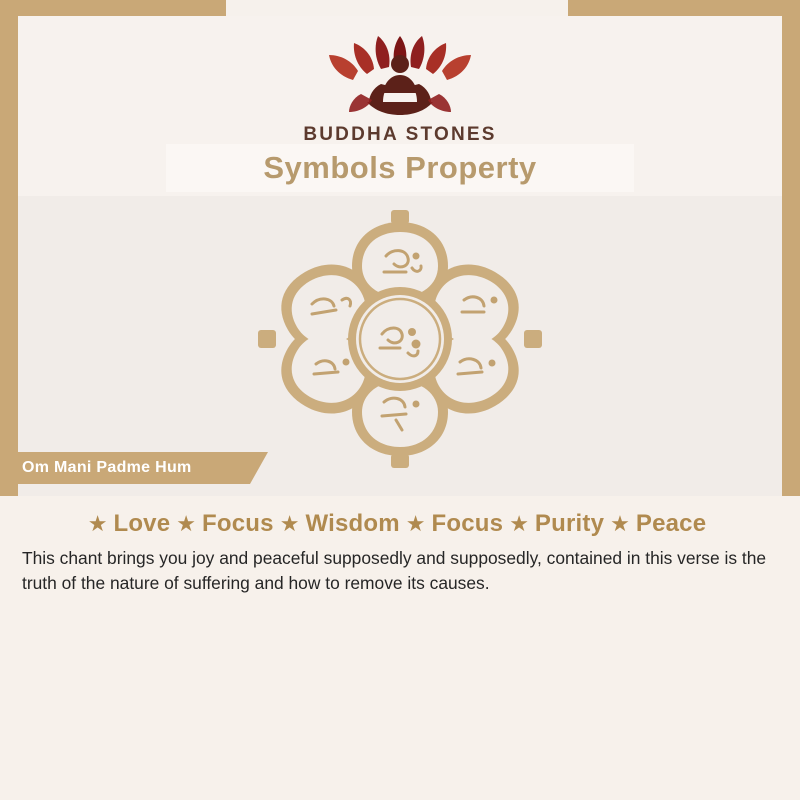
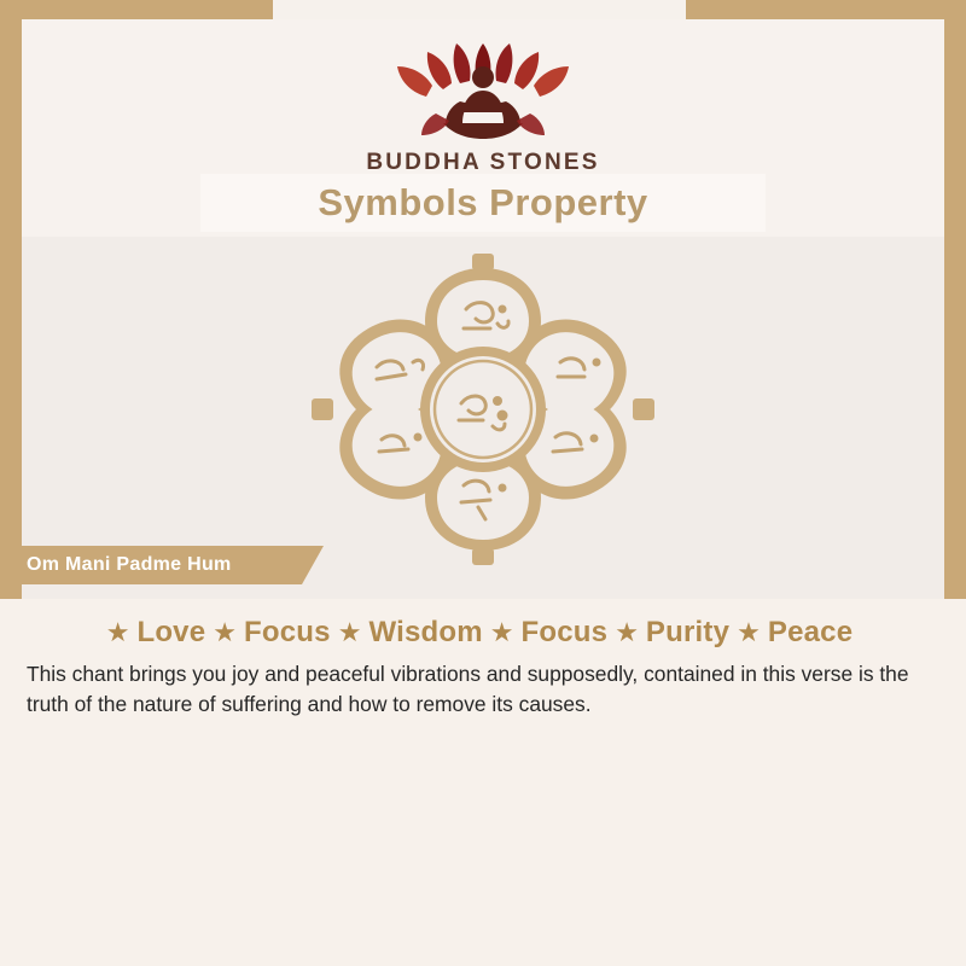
  BUDDHA STONES
  Symbols Property
  Om Mani Padme Hum
  ★
  Love
  ★
  Focus
  ★
  Wisdom
  ★
  Focus
  ★
  Purity
  ★
  Peace
- This chant brings you joy and peaceful supposedly and supposedly, contained in this verse is the truth of the nature of suffering and how to remove its causes.
+ This chant brings you joy and peaceful vibrations and supposedly, contained in this verse is the truth of the nature of suffering and how to remove its causes.
